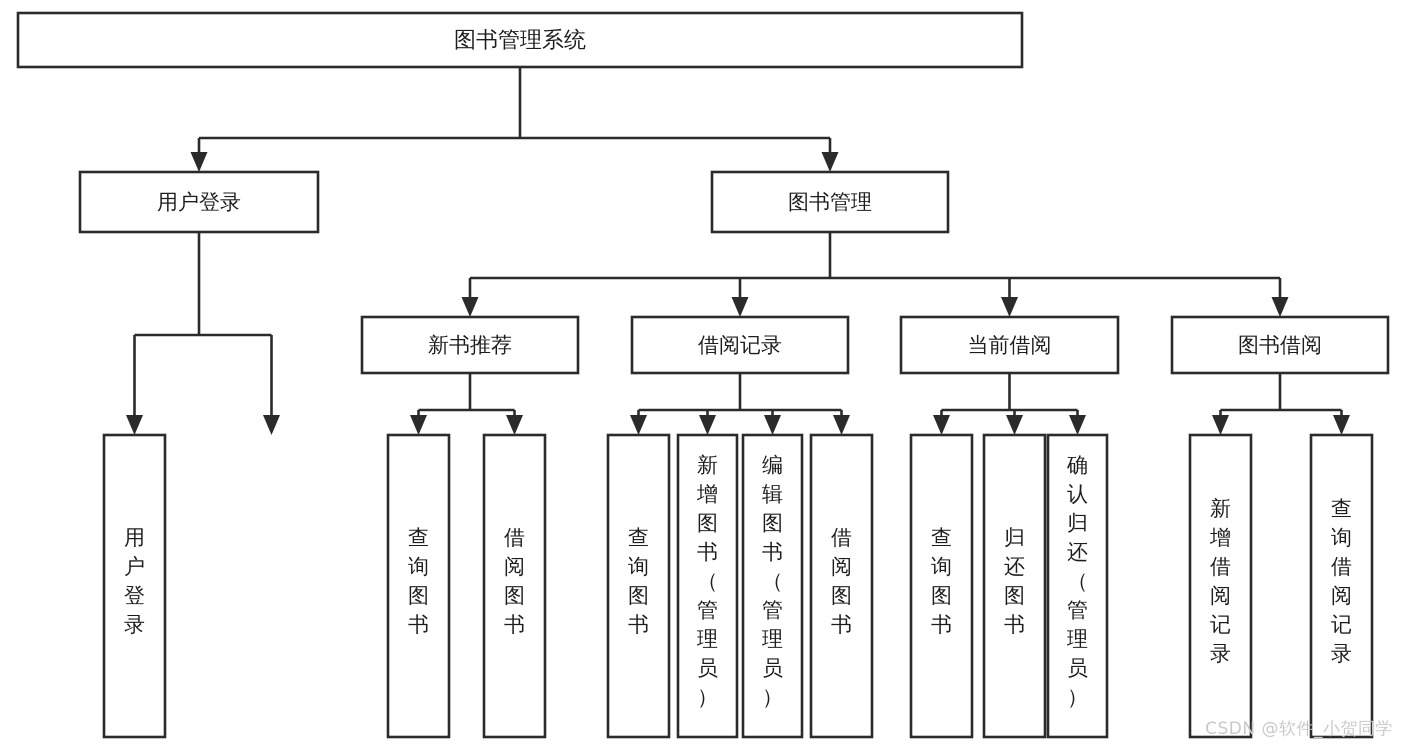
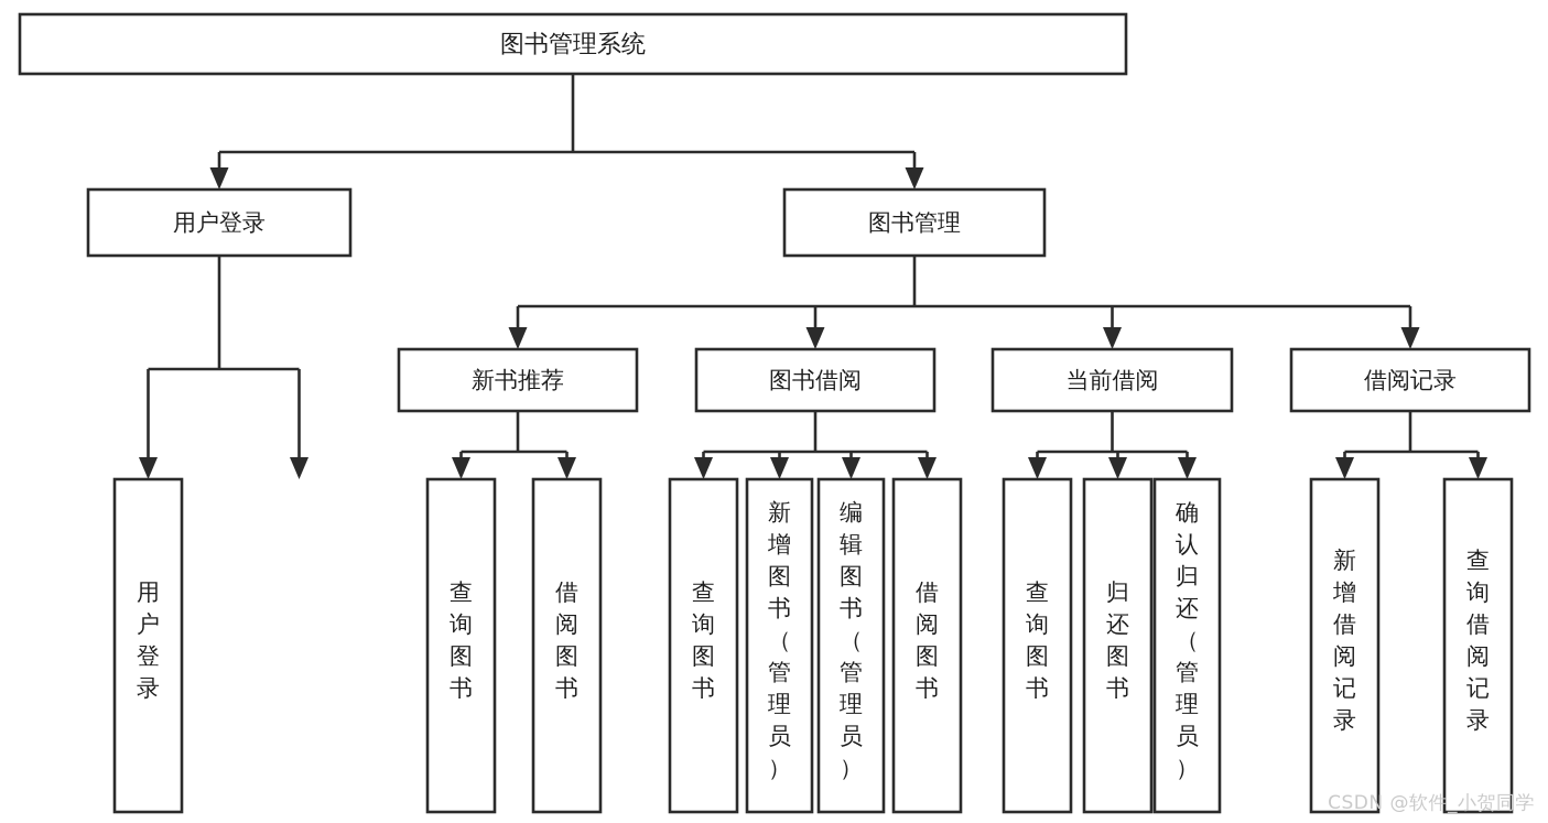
  图书管理系统
  用户登录
  用户登录
  图书管理
  新书推荐
  查询图书
  借阅图书
- 借阅记录
+ 图书借阅
  查询图书
  新增图书（管理员）
  编辑图书（管理员）
  借阅图书
  当前借阅
  查询图书
  归还图书
  确认归还（管理员）
- 图书借阅
+ 借阅记录
  新增借阅记录
  查询借阅记录
  CSDN @软件_小贺同学
